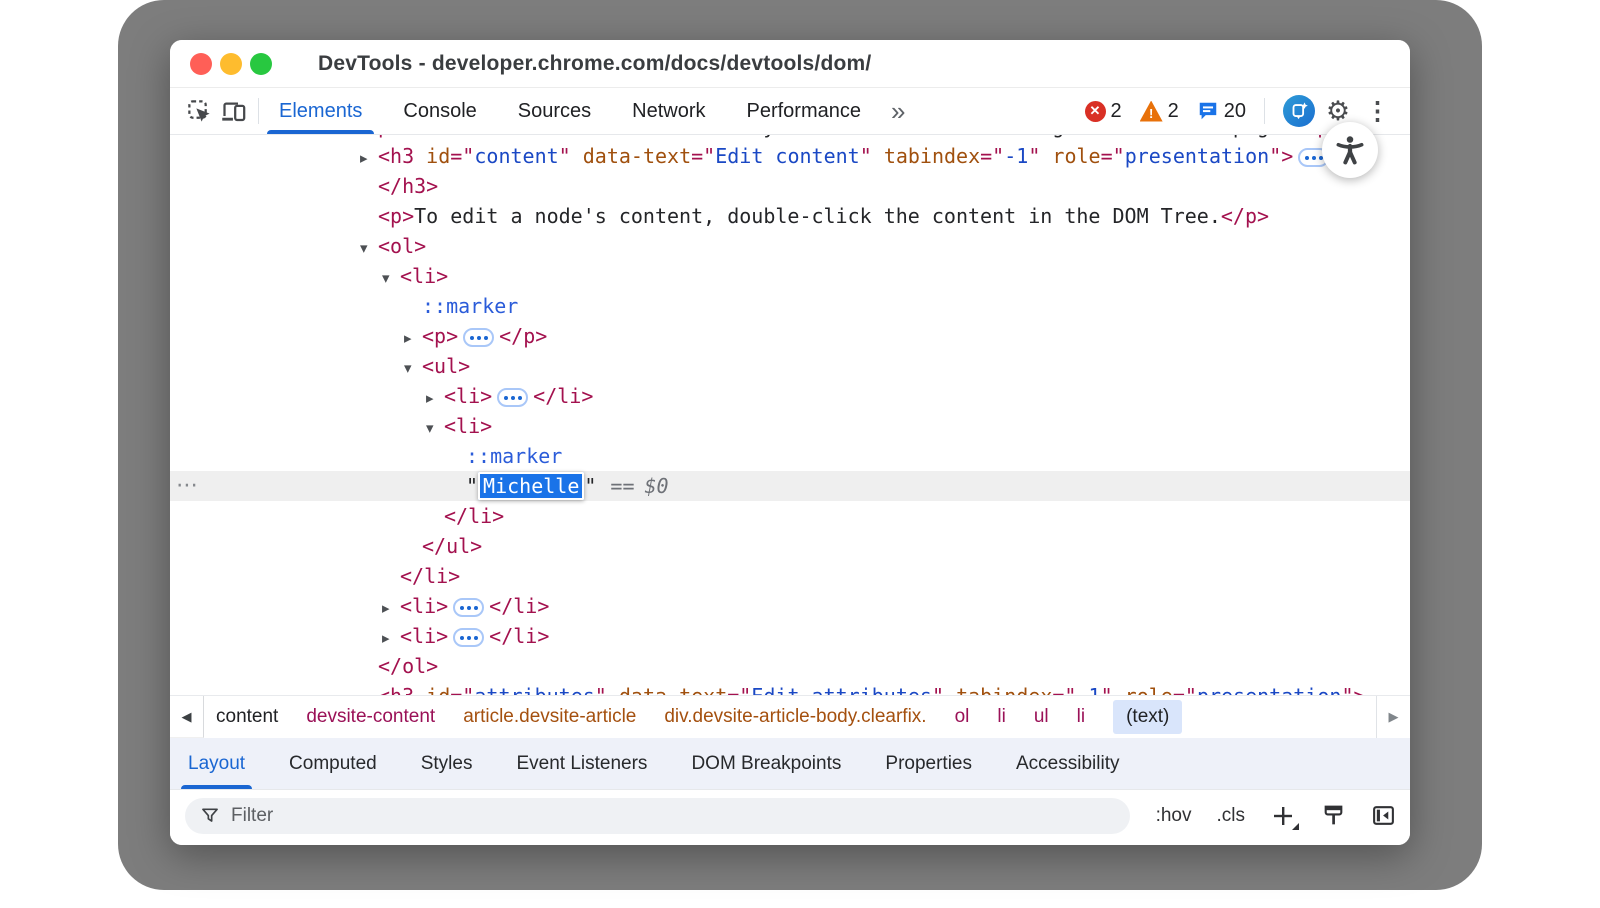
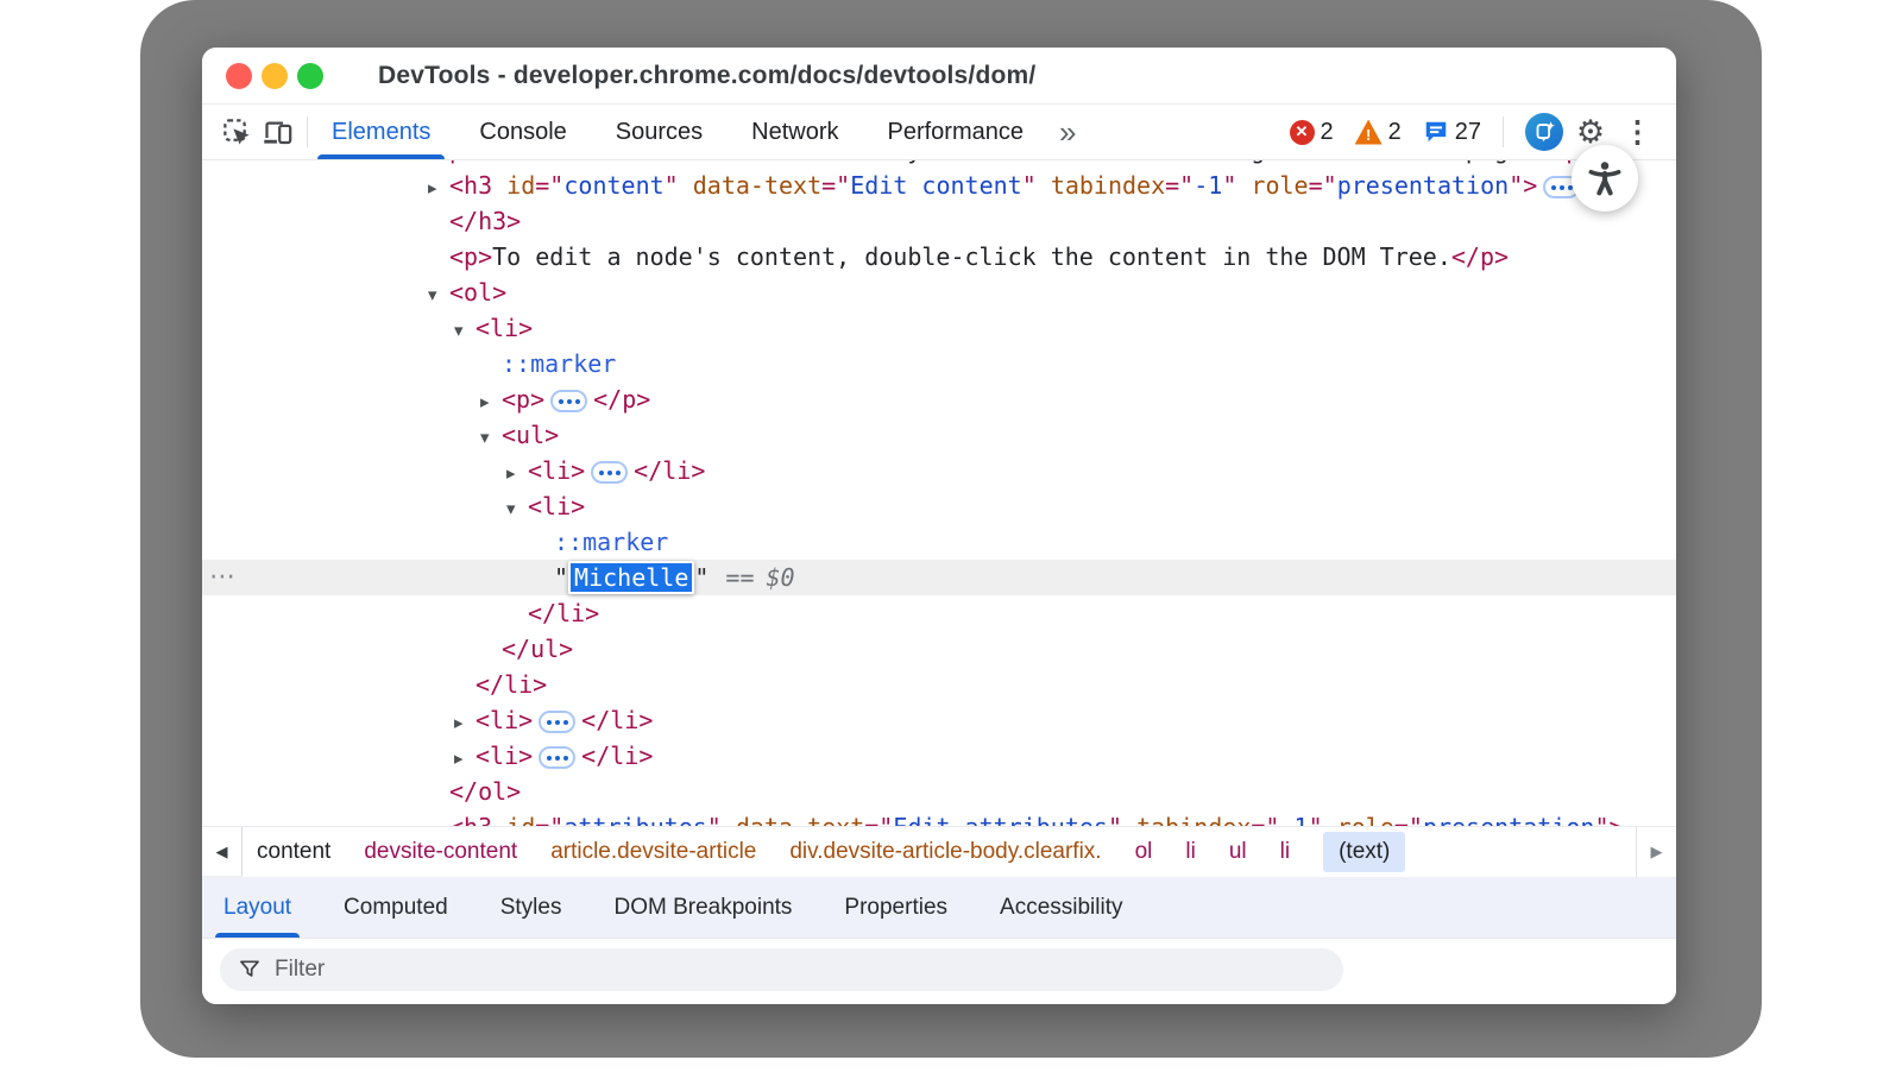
  DevTools - developer.chrome.com/docs/devtools/dom/
  Elements
  Console
  Sources
  Network
  Performance
  »
  ✕
  2
  !
  2
- 20
+ 27
  ⚙
  ⋮
  ▸ <h3 id="content" data-text="Edit content" tabindex="-1" role="presentation">
  </h3>
  <p>To edit a node's content, double-click the content in the DOM Tree.</p>
  ▾ <ol>
  ▾ <li>
  ::marker
  ▸ <p> </p>
  ▾ <ul>
  ▸ <li> </li>
  ▾ <li>
  ::marker
  ⋯
  " Michelle " == $0
  </li>
  </ul>
  </li>
  ▸ <li> </li>
  ▸ <li> </li>
  </ol>
  ◀
  content
  devsite-content
  article.devsite-article
  div.devsite-article-body.clearfix.
  ol
  li
  ul
  li
  (text)
  ▶
  Layout
  Computed
  Styles
- Event Listeners
  DOM Breakpoints
  Properties
  Accessibility
  Filter
- :hov
- .cls
